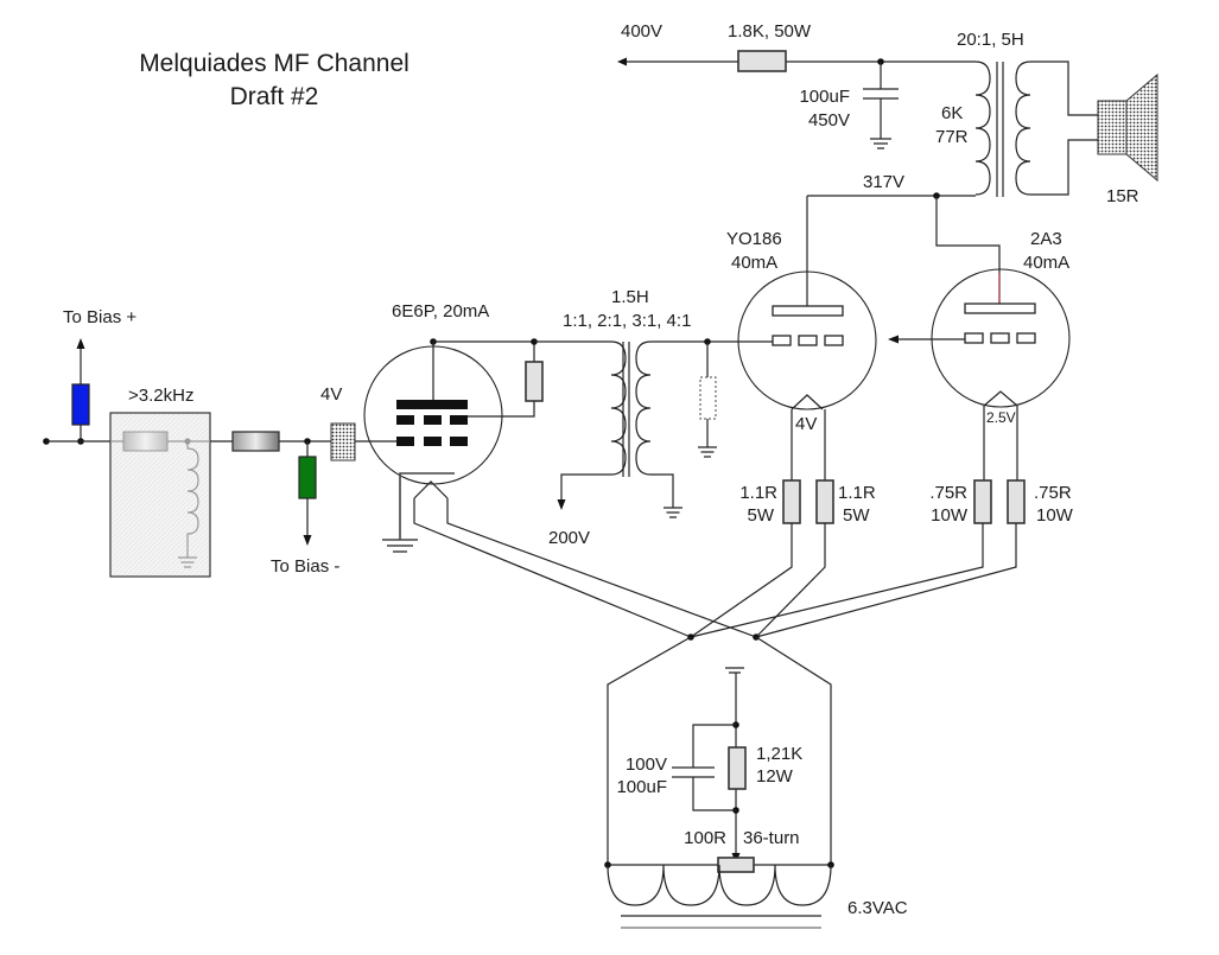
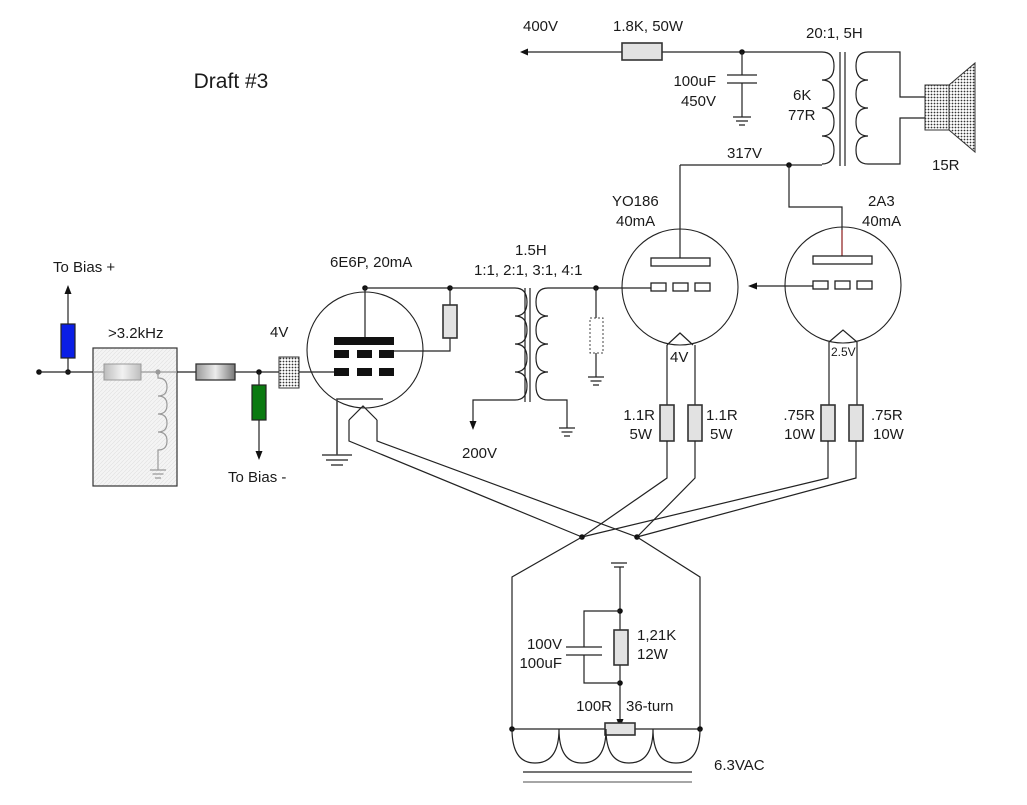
- Melquiades MF Channel
- Draft #2
+ Draft #3
  400V
  1.8K, 50W
  100uF
  450V
  317V
  20:1, 5H
  6K
  77R
  15R
  To Bias +
  >3.2kHz
  To Bias -
  4V
  6E6P, 20mA
  1.5H
  1:1, 2:1, 3:1, 4:1
  200V
  YO186
  40mA
  4V
  1.1R
  5W
  1.1R
  5W
  2A3
  40mA
  2.5V
  .75R
  10W
  .75R
  10W
  100V
  100uF
  1,21K
  12W
  100R
  36-turn
  6.3VAC
